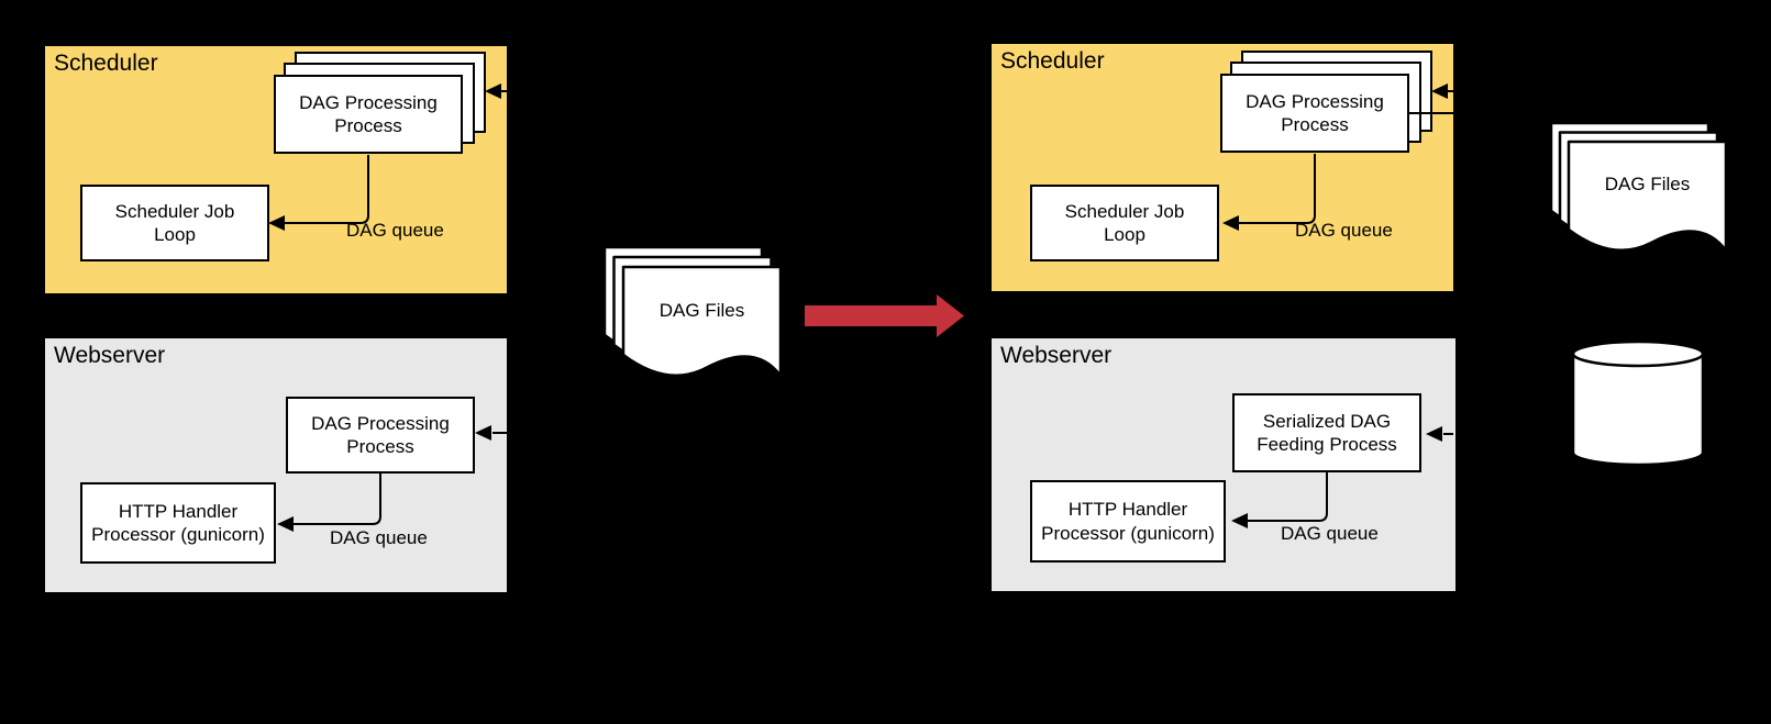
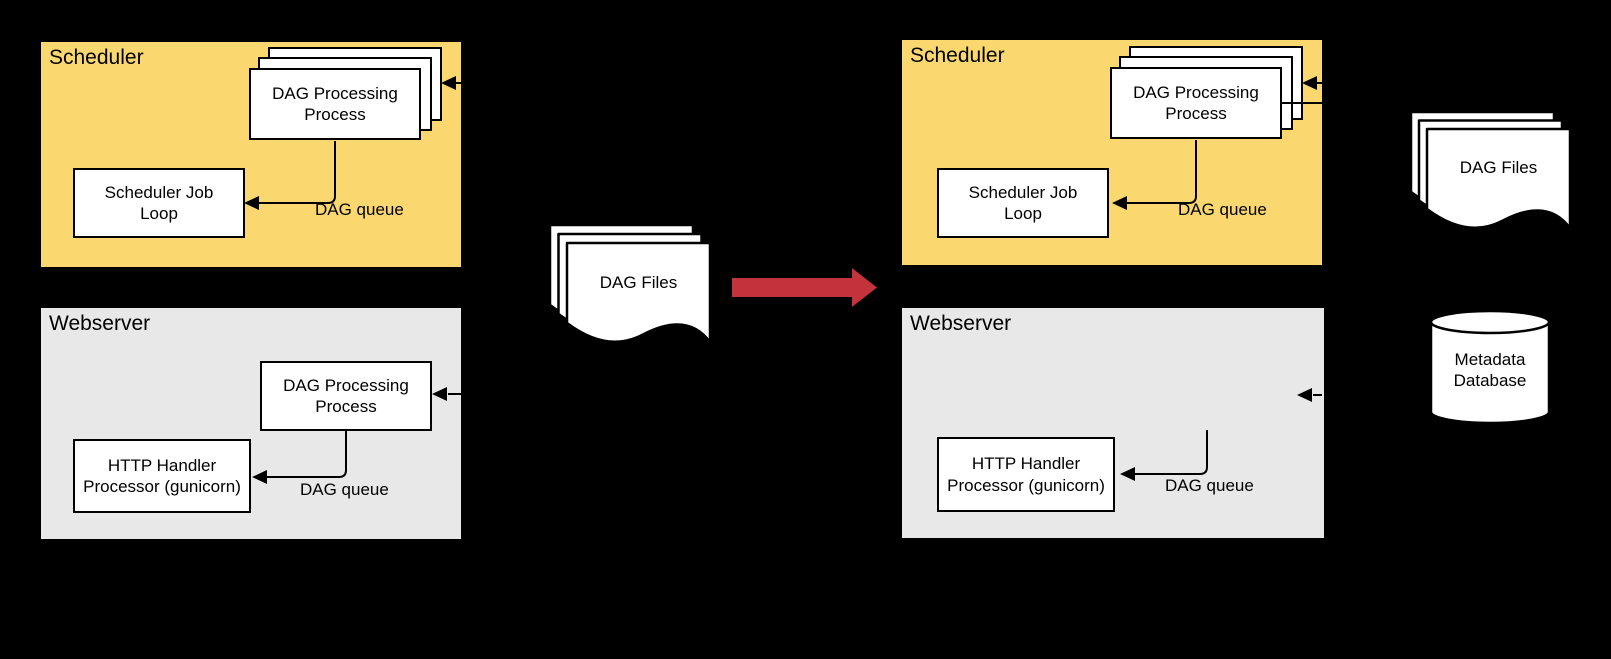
  Scheduler
  Webserver
  Scheduler
  Webserver
  DAG Processing
  Process
  Scheduler Job
  Loop
  DAG Processing
  Process
  HTTP Handler
  Processor (gunicorn)
  DAG Processing
  Process
  Scheduler Job
  Loop
- Serialized DAG
- Feeding Process
  HTTP Handler
  Processor (gunicorn)
  DAG queue
  DAG queue
  DAG queue
  DAG queue
  DAG Files
  DAG Files
+ Metadata
+ Database
